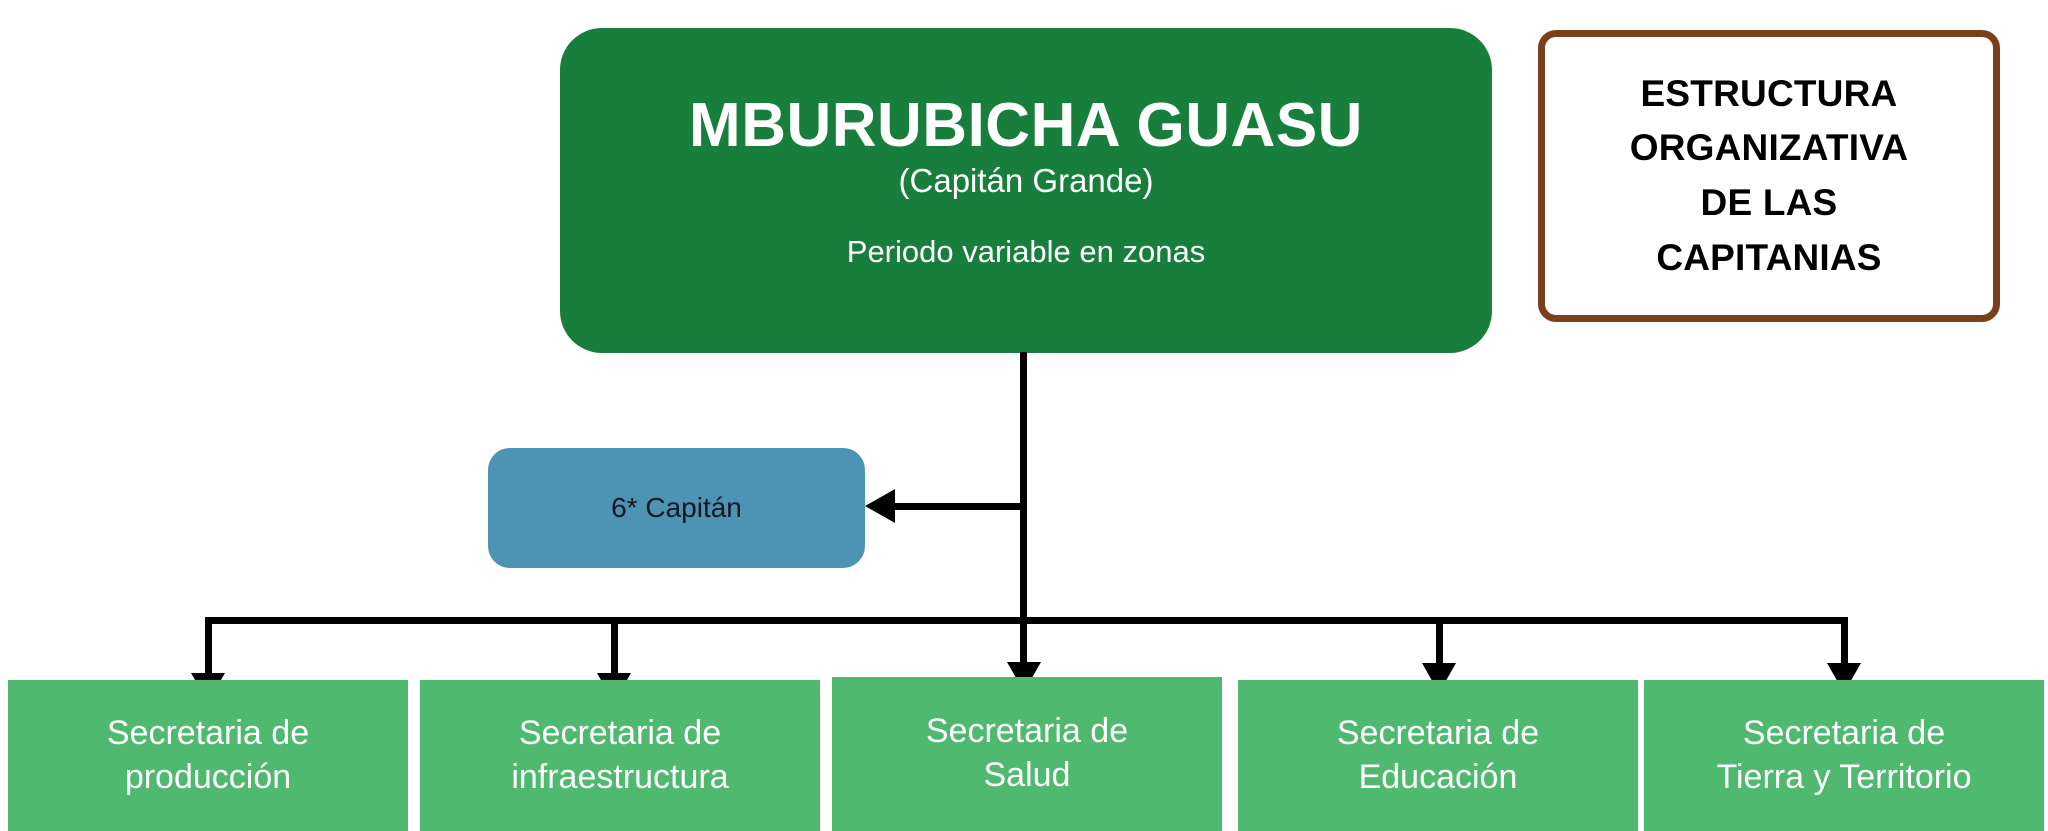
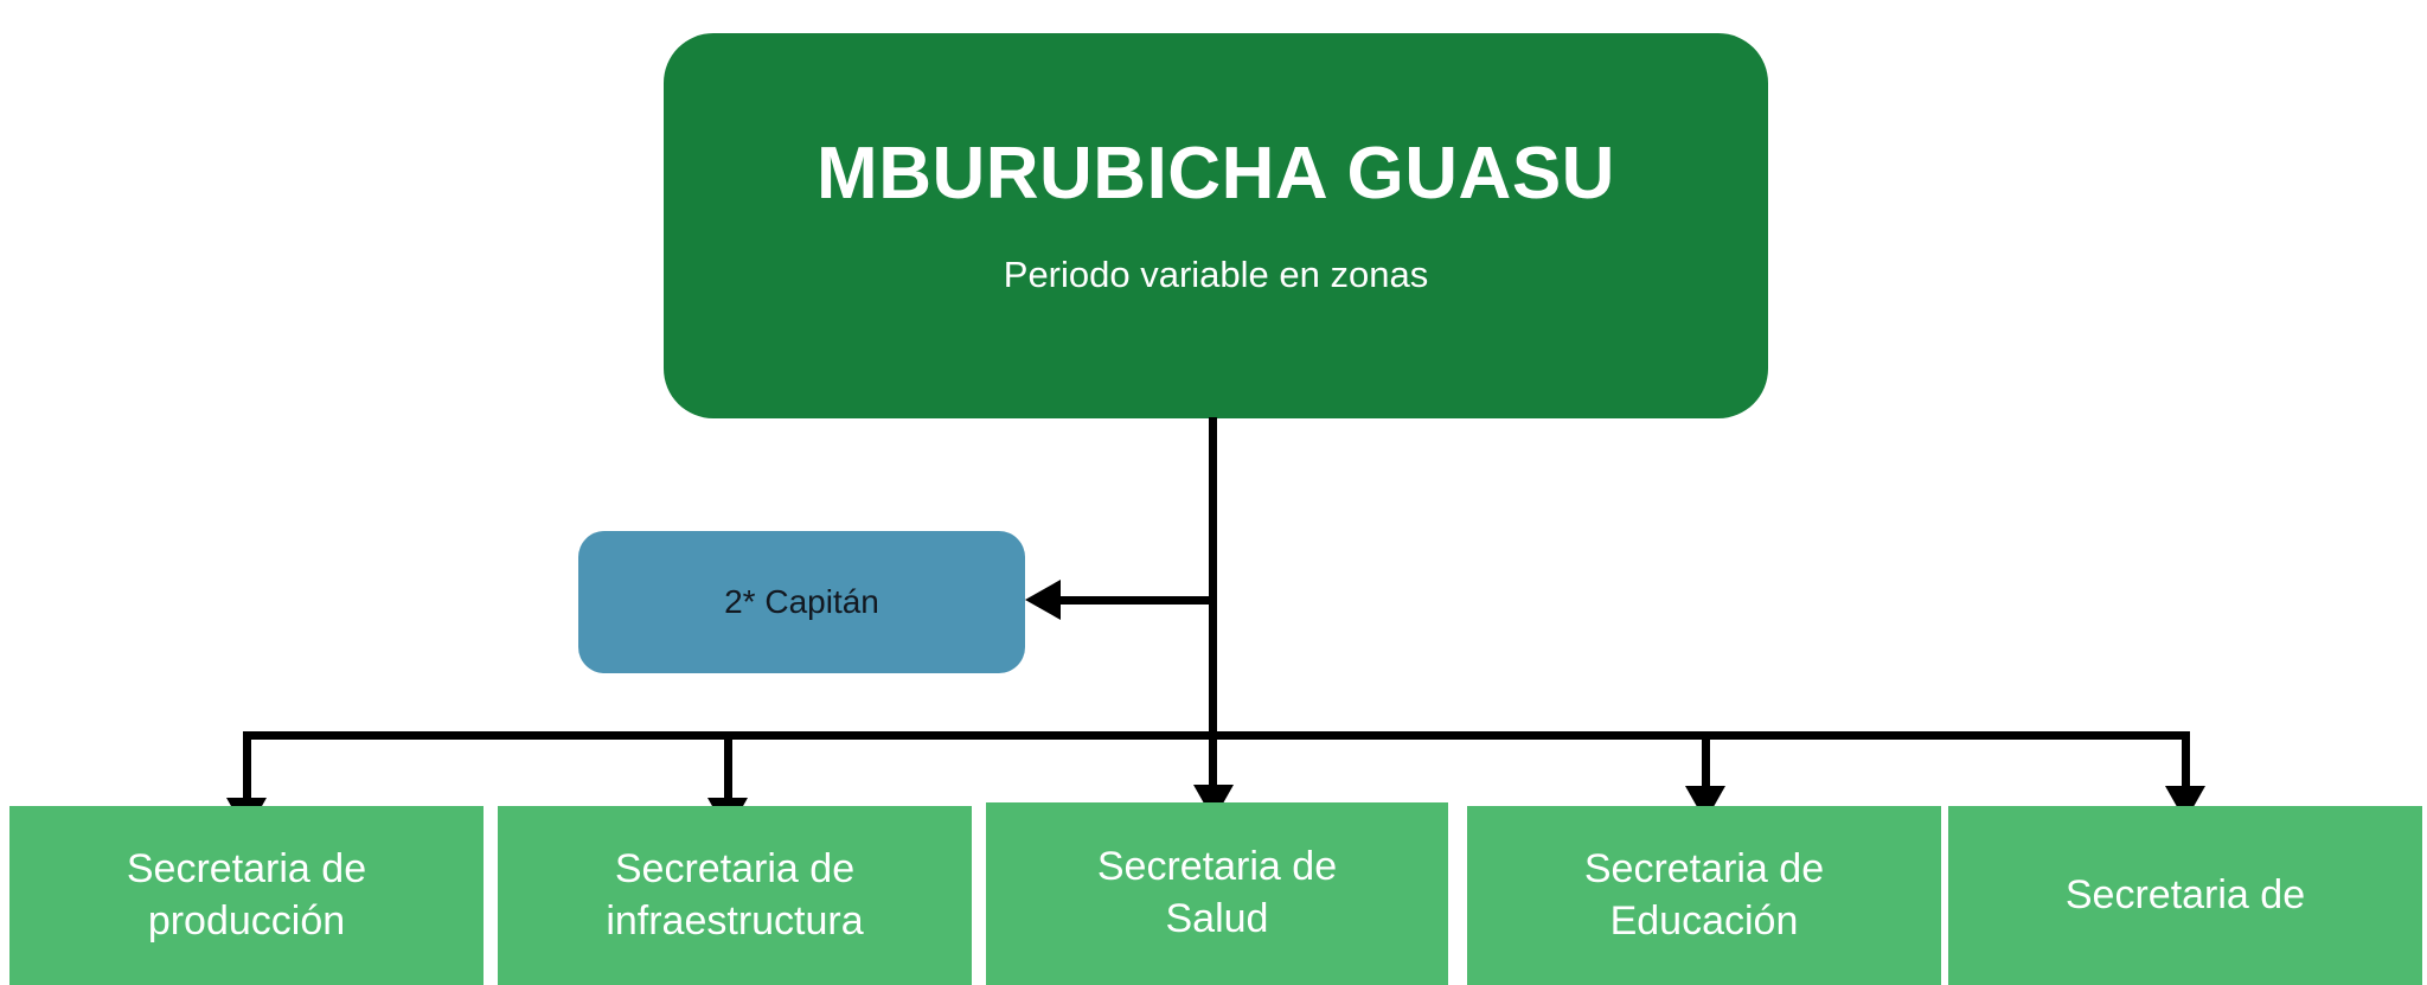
  MBURUBICHA GUASU
- (Capitán Grande)
  Periodo variable en zonas
- ESTRUCTURA
- ORGANIZATIVA
- DE LAS
- CAPITANIAS
- 6* Capitán
+ 2* Capitán
  Secretaria de
  producción
  Secretaria de
  infraestructura
  Secretaria de
  Salud
  Secretaria de
  Educación
  Secretaria de
- Tierra y Territorio
